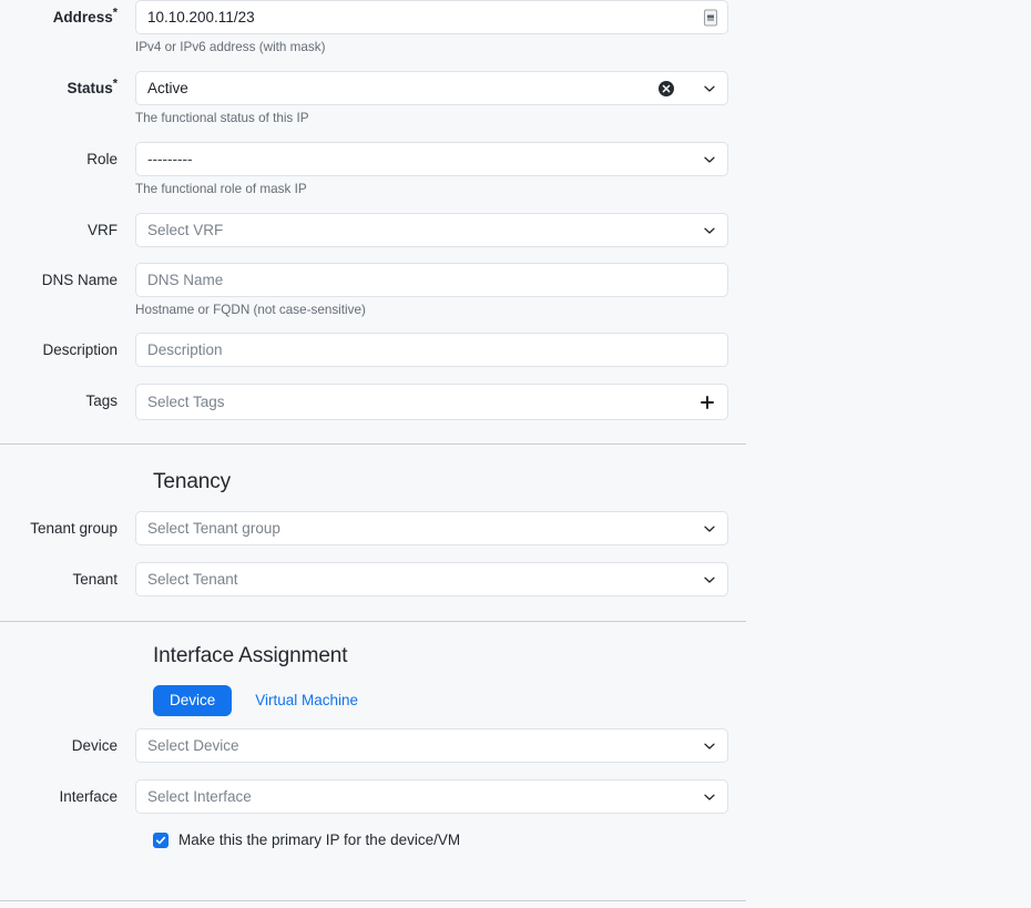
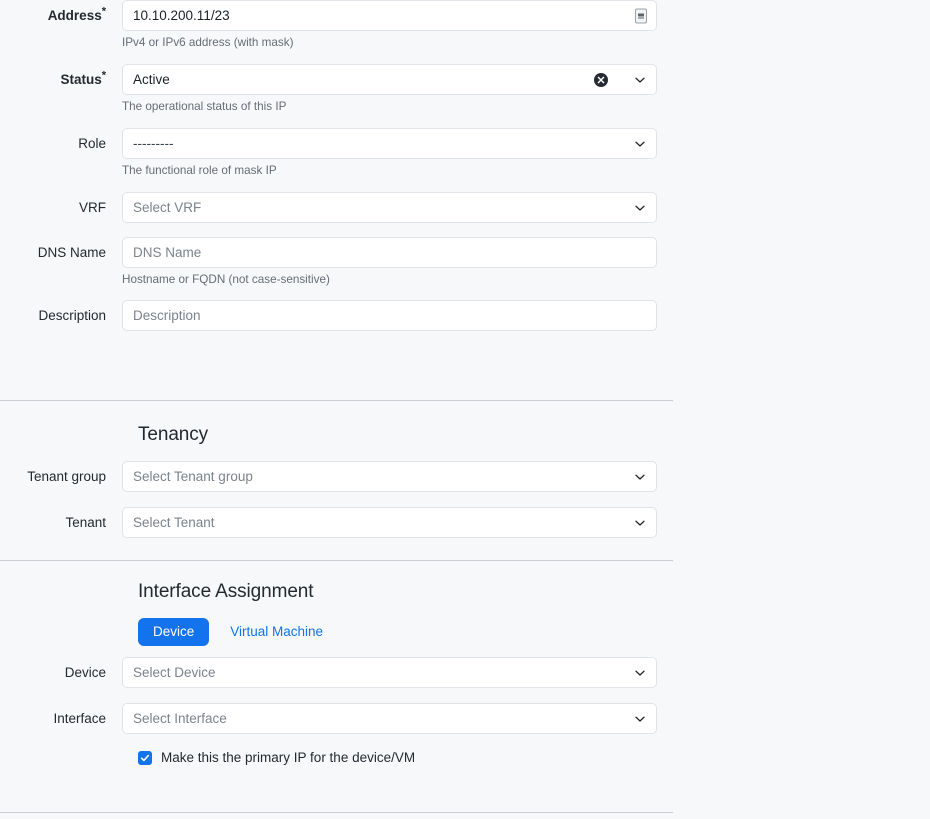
  Address*
  10.10.200.11/23
  IPv4 or IPv6 address (with mask)
  Status*
  Active
- The functional status of this IP
+ The operational status of this IP
  Role
  ---------
  The functional role of mask IP
  VRF
  Select VRF
  DNS Name
  DNS Name
  Hostname or FQDN (not case-sensitive)
  Description
  Description
- Tags
- Select Tags
  Tenancy
  Tenant group
  Select Tenant group
  Tenant
  Select Tenant
  Interface Assignment
  Device
  Virtual Machine
  Device
  Select Device
  Interface
  Select Interface
  Make this the primary IP for the device/VM
